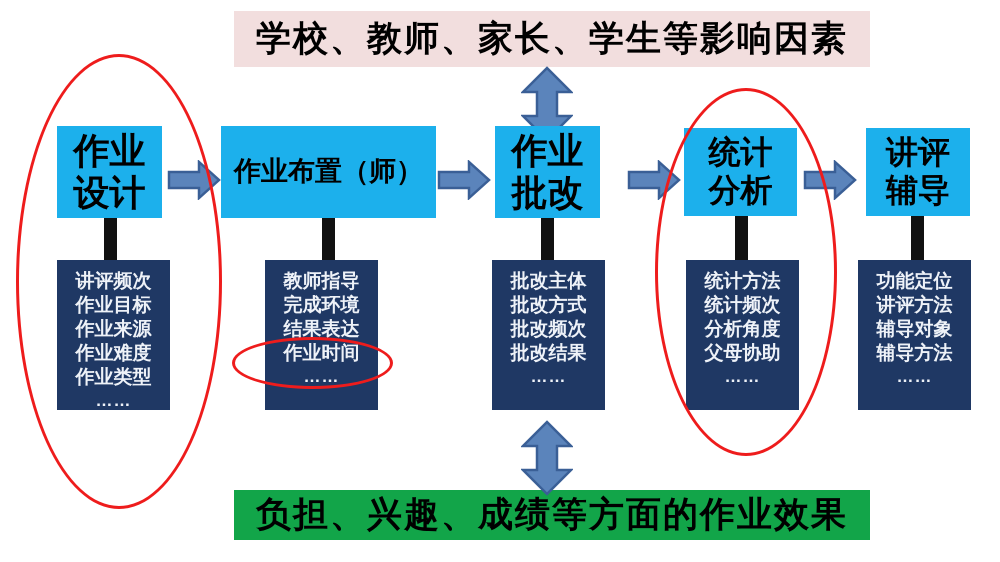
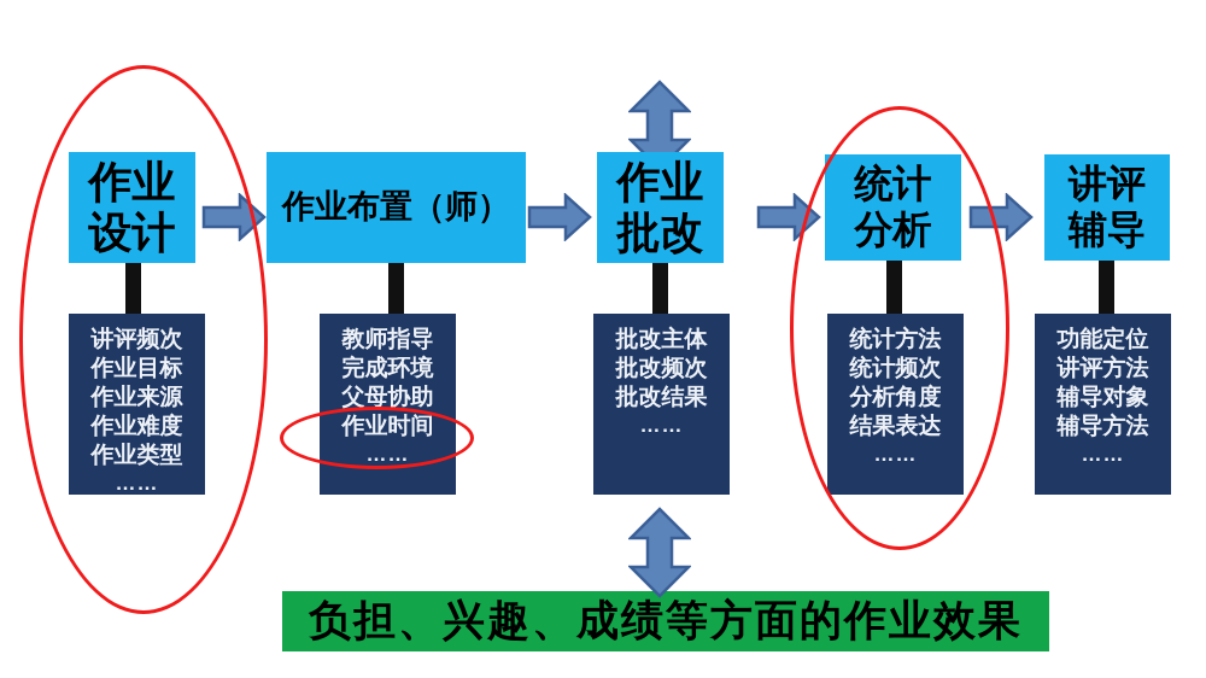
- 学校、教师、家长、学生等影响因素
  负担、兴趣、成绩等方面的作业效果
  作业
  设计
  讲评频次
  作业目标
  作业来源
  作业难度
  作业类型
  ……
  作业布置（师）
  教师指导
  完成环境
- 结果表达
+ 父母协助
  作业时间
  ……
  作业
  批改
  批改主体
- 批改方式
  批改频次
  批改结果
  ……
  统计
  分析
  统计方法
  统计频次
  分析角度
- 父母协助
+ 结果表达
  ……
  讲评
  辅导
  功能定位
  讲评方法
  辅导对象
  辅导方法
  ……
